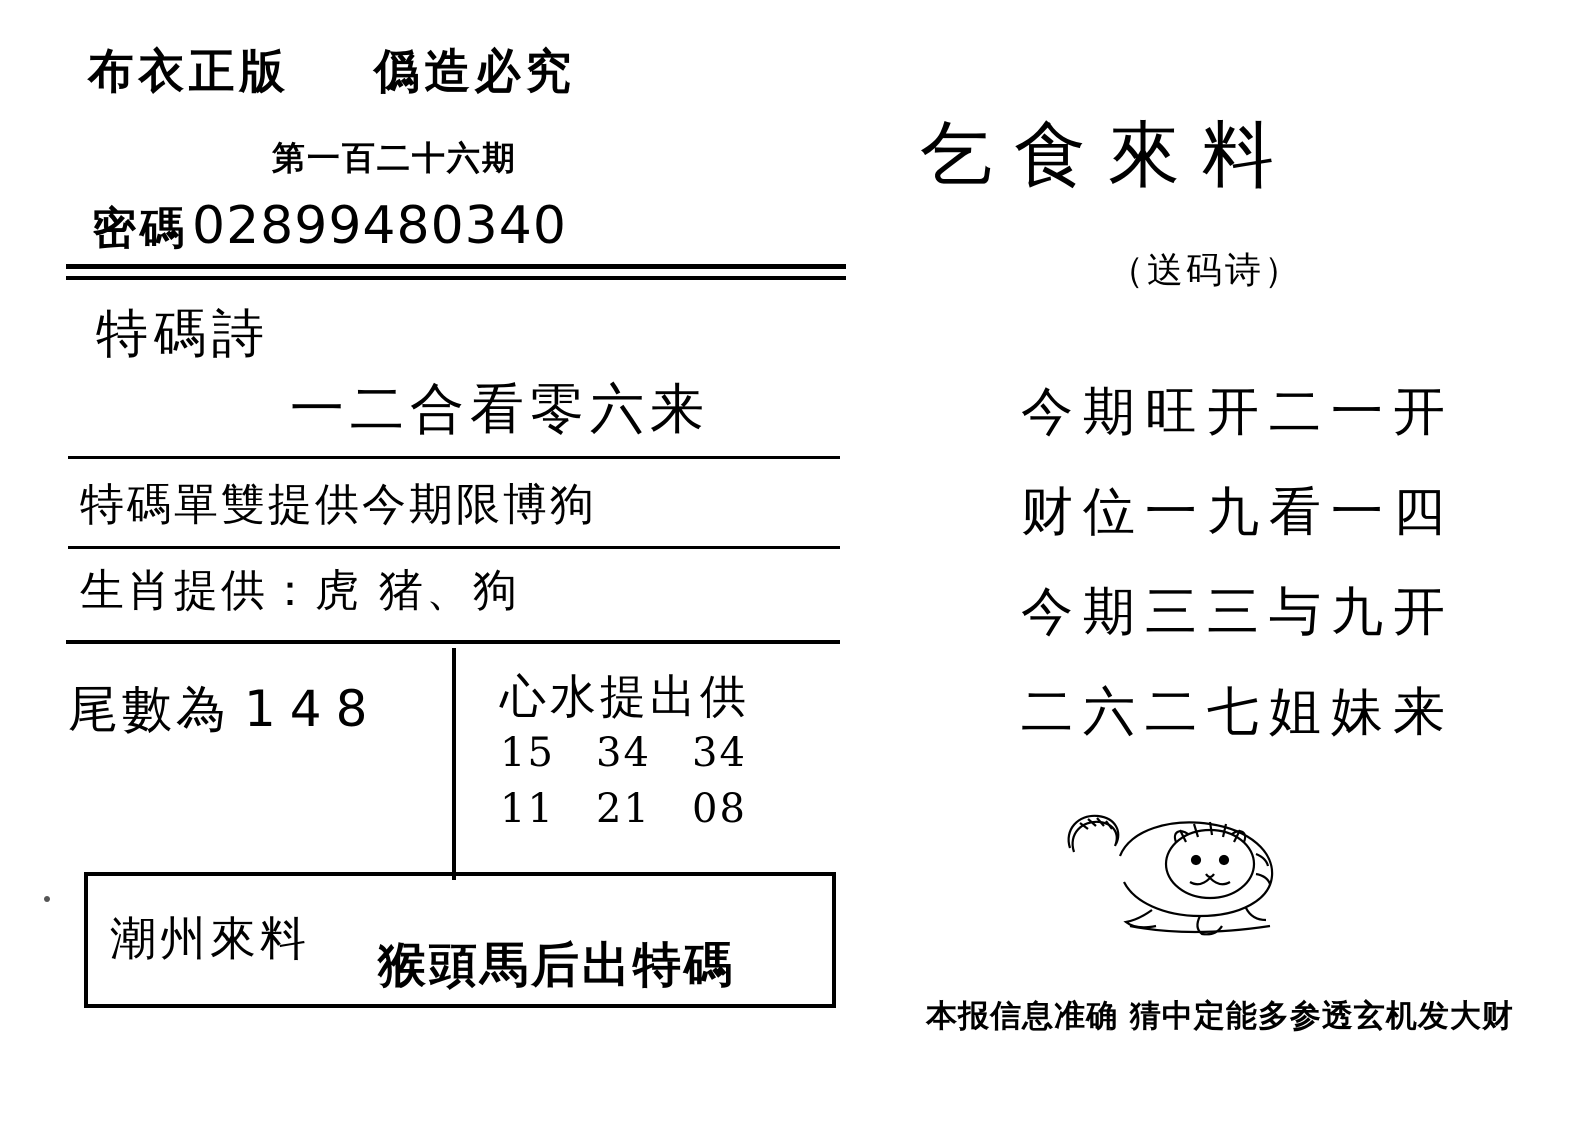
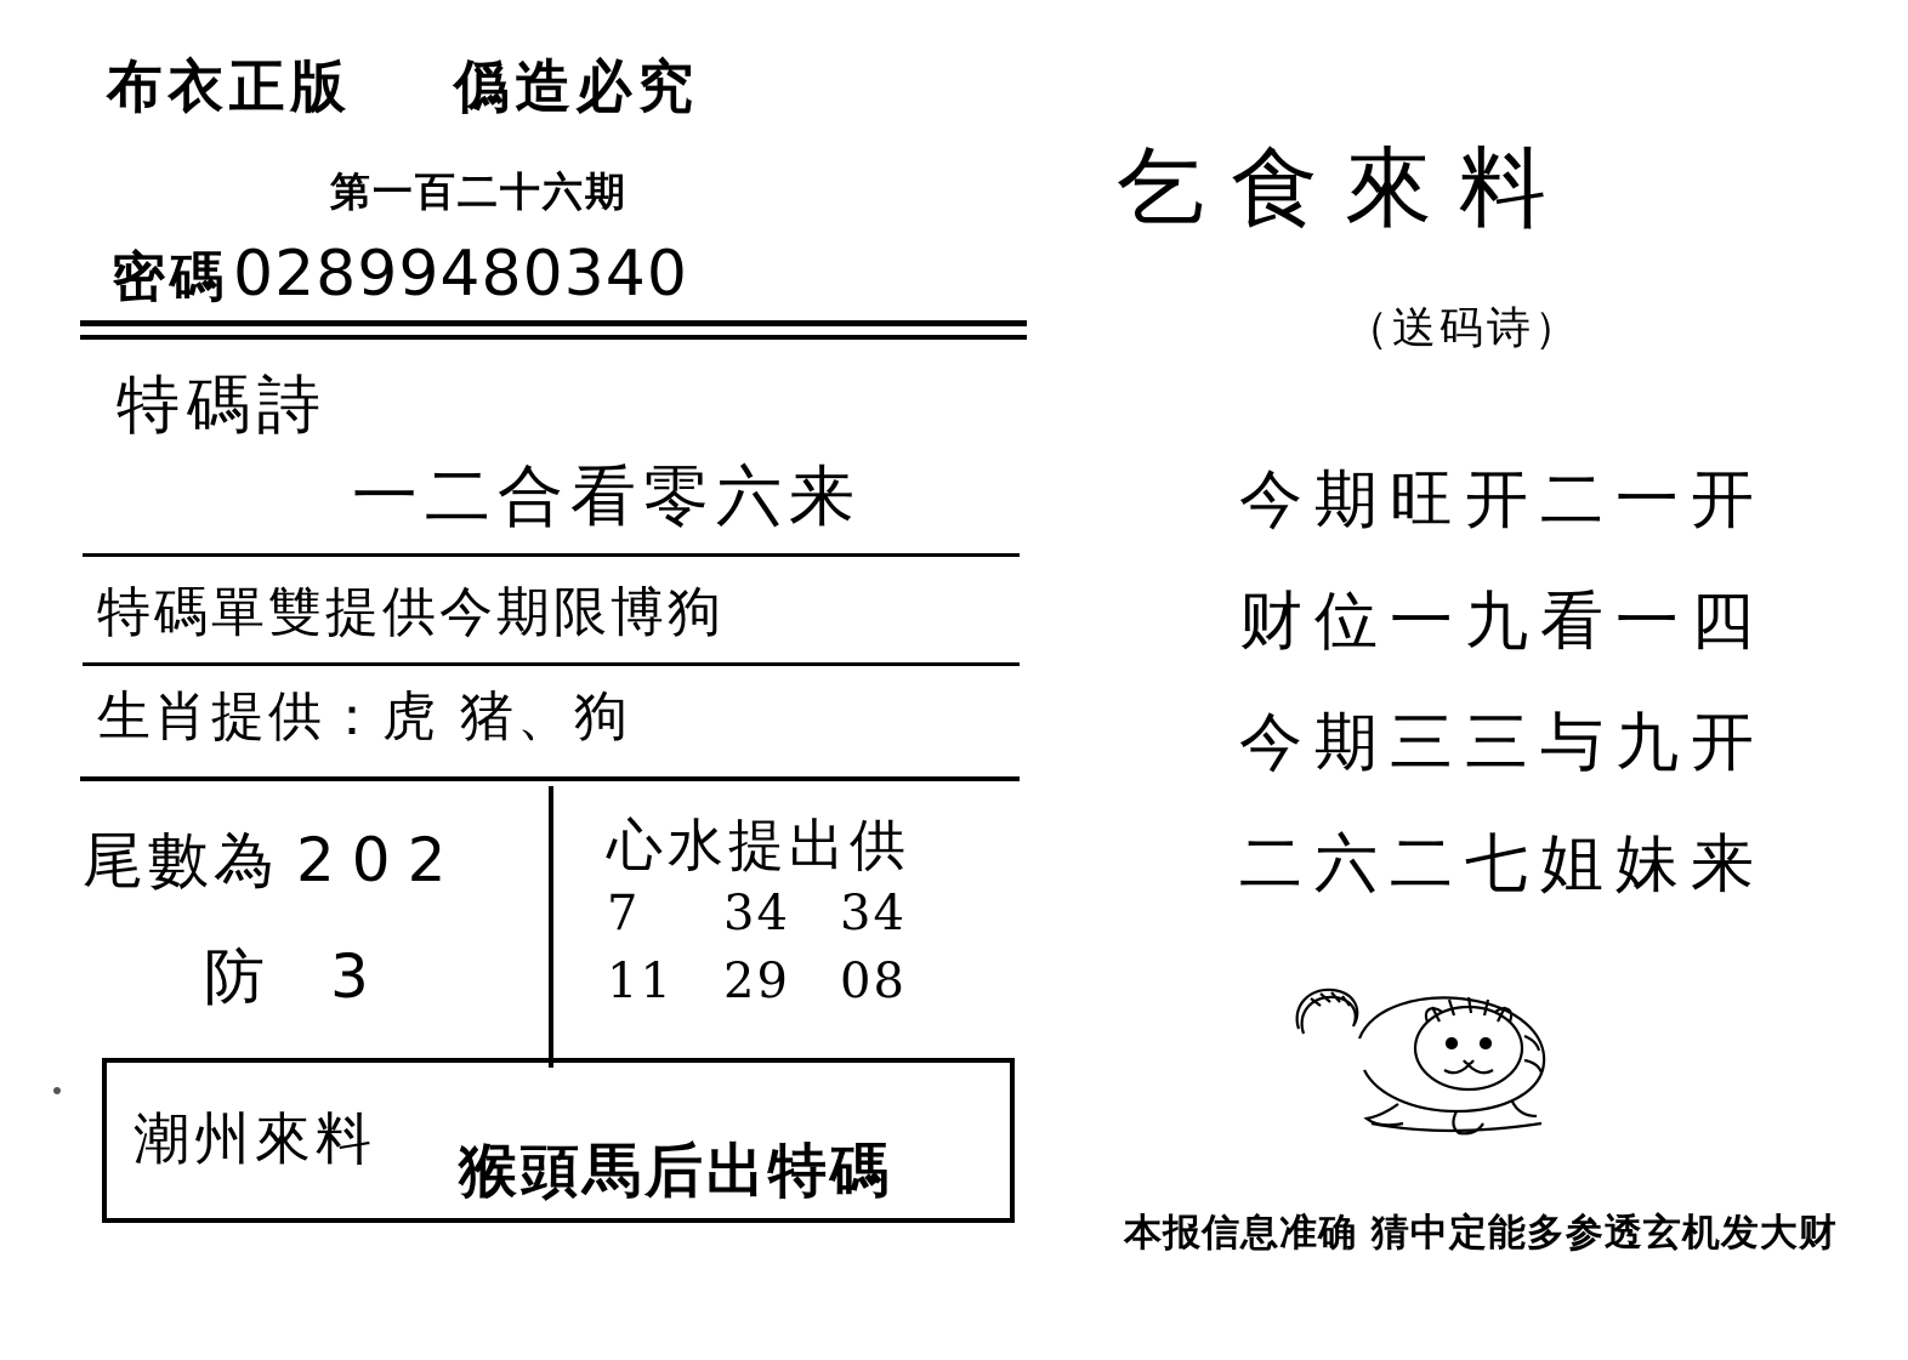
  布衣正版
  僞造必究
  第一百二十六期
  密碼
  02899480340
  特碼詩
  一二合看零六来
  特碼單雙提供今期限博狗
  生肖提供：虎 猪、狗
- 尾數為 148
+ 尾數為 202
+ 防 3
  心水提出供
- 15 34 34
+ 7 34 34
- 11 21 08
+ 11 29 08
  潮州來料
  猴頭馬后出特碼
  乞食來料
  （送码诗）
  今期旺开二一开
  财位一九看一四
  今期三三与九开
  二六二七姐妹来
  本报信息准确 猜中定能多参透玄机发大财
